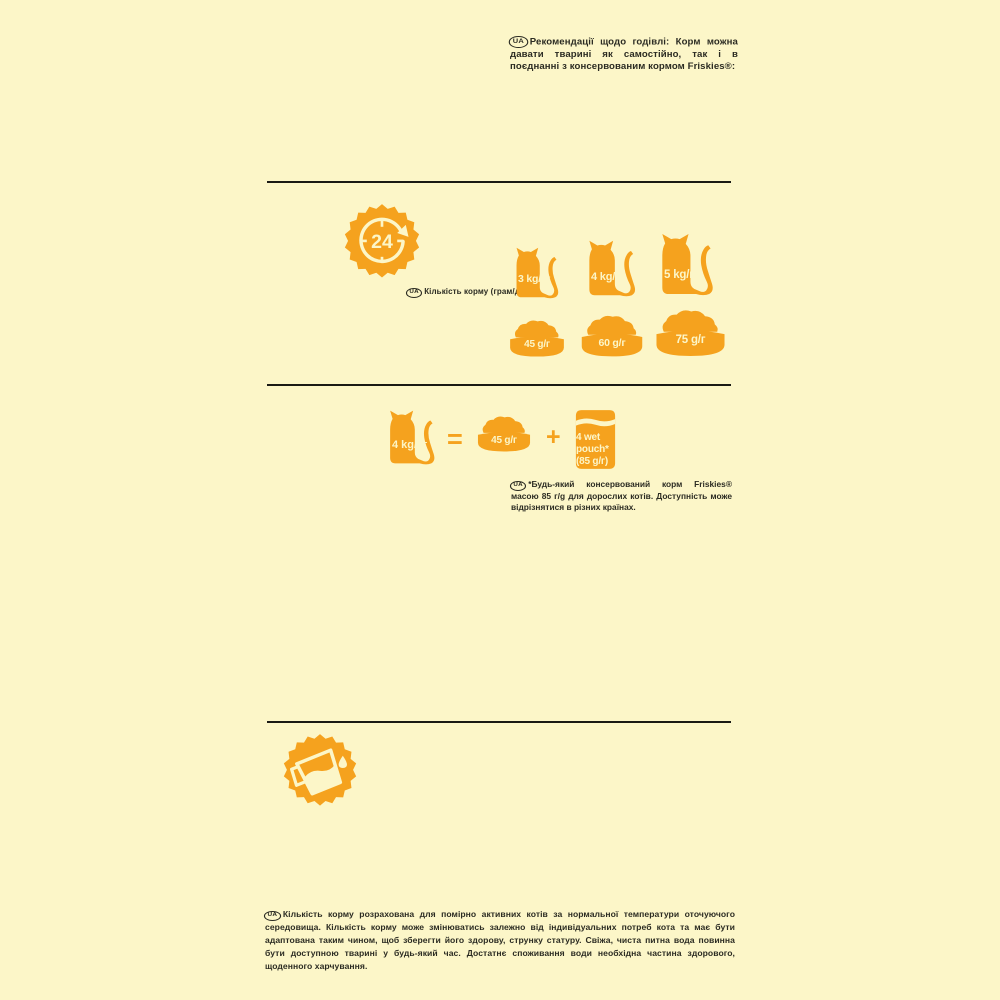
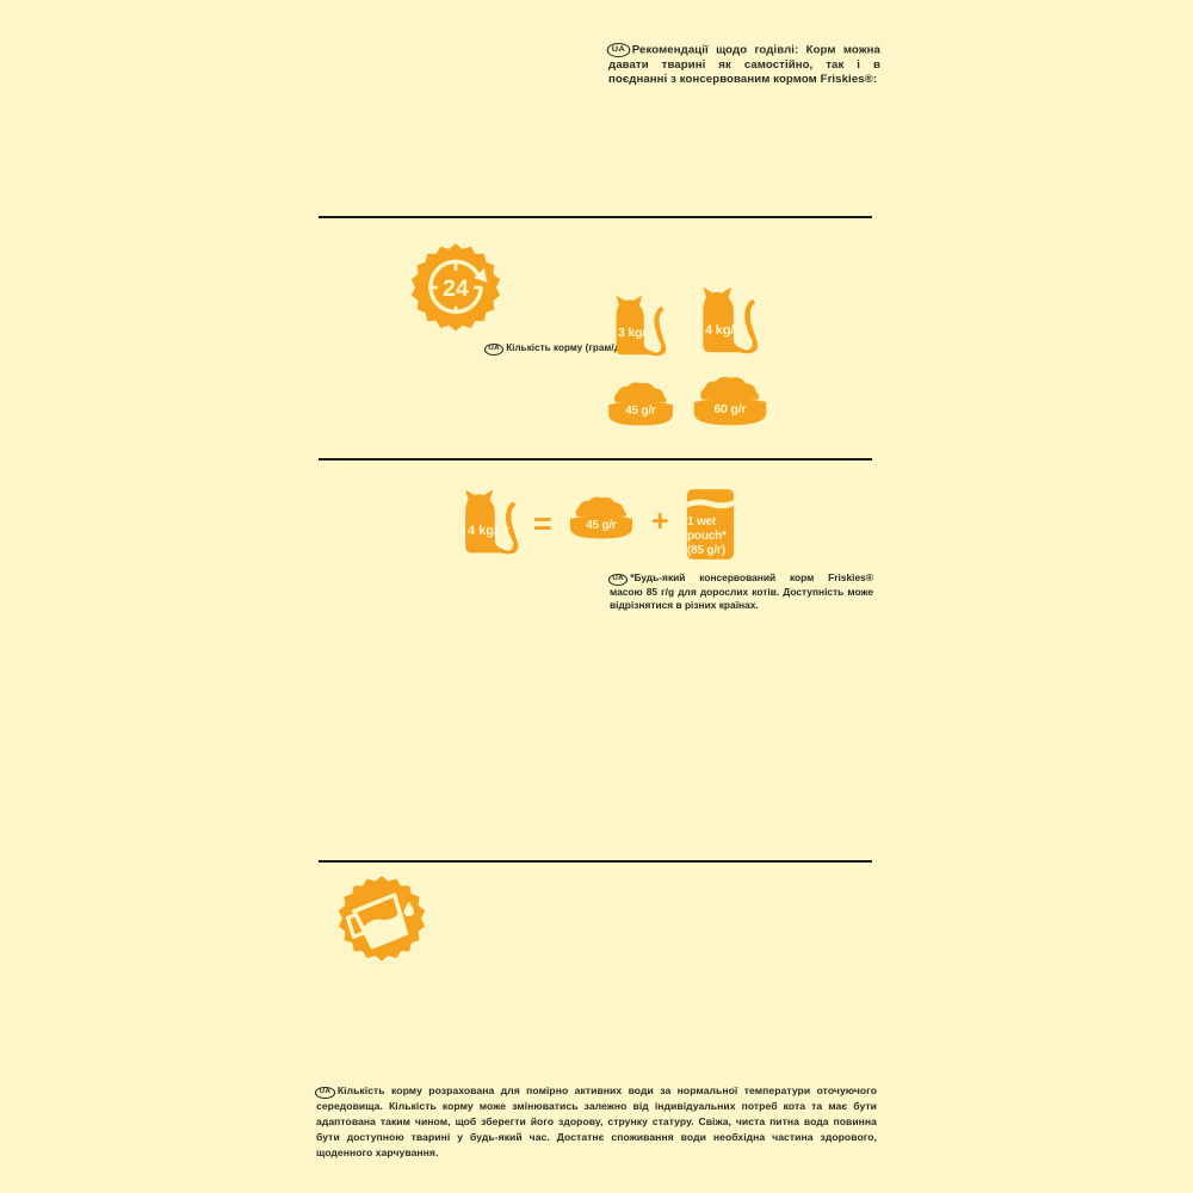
  Рекомендації щодо годівлі: Корм можна давати тварині як самостійно, так і в поєднанні з консервованим кормом Friskies®:
  24
  Кількість корму (грам/
  3 kg/кг
  4 kg/кг
- 5 kg/кг
  45 g/г
  60 g/г
- 75 g/г
  4 kg/кг
  =
  45 g/г
  +
- 4 wet
+ 1 wet
  pouch*
  (85 g/г)
  *Будь-який консервований корм Friskies® масою 85 г/g для дорослих котів. Доступність може відрізнятися в різних країнах.
- Кількість корму розрахована для помірно активних котів за нормальної температури оточуючого середовища. Кількість корму може змінюватись залежно від індивідуальних потреб кота та має бути адаптована таким чином, щоб зберегти його здорову, струнку статуру. Свіжа, чиста питна вода повинна бути доступною тварині у будь-який час. Достатнє споживання води необхідна частина здорового, щоденного харчування.
+ Кількість корму розрахована для помірно активних води за нормальної температури оточуючого середовища. Кількість корму може змінюватись залежно від індивідуальних потреб кота та має бути адаптована таким чином, щоб зберегти його здорову, струнку статуру. Свіжа, чиста питна вода повинна бути доступною тварині у будь-який час. Достатнє споживання води необхідна частина здорового, щоденного харчування.
